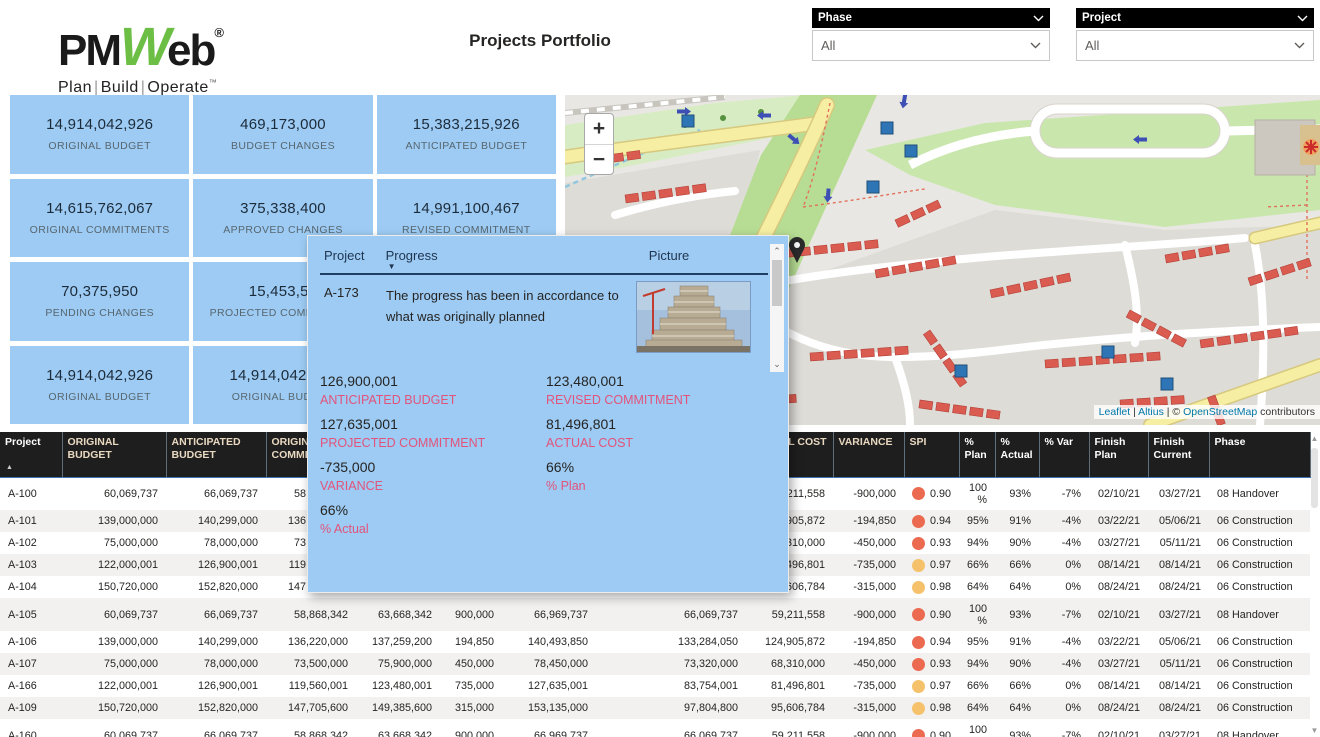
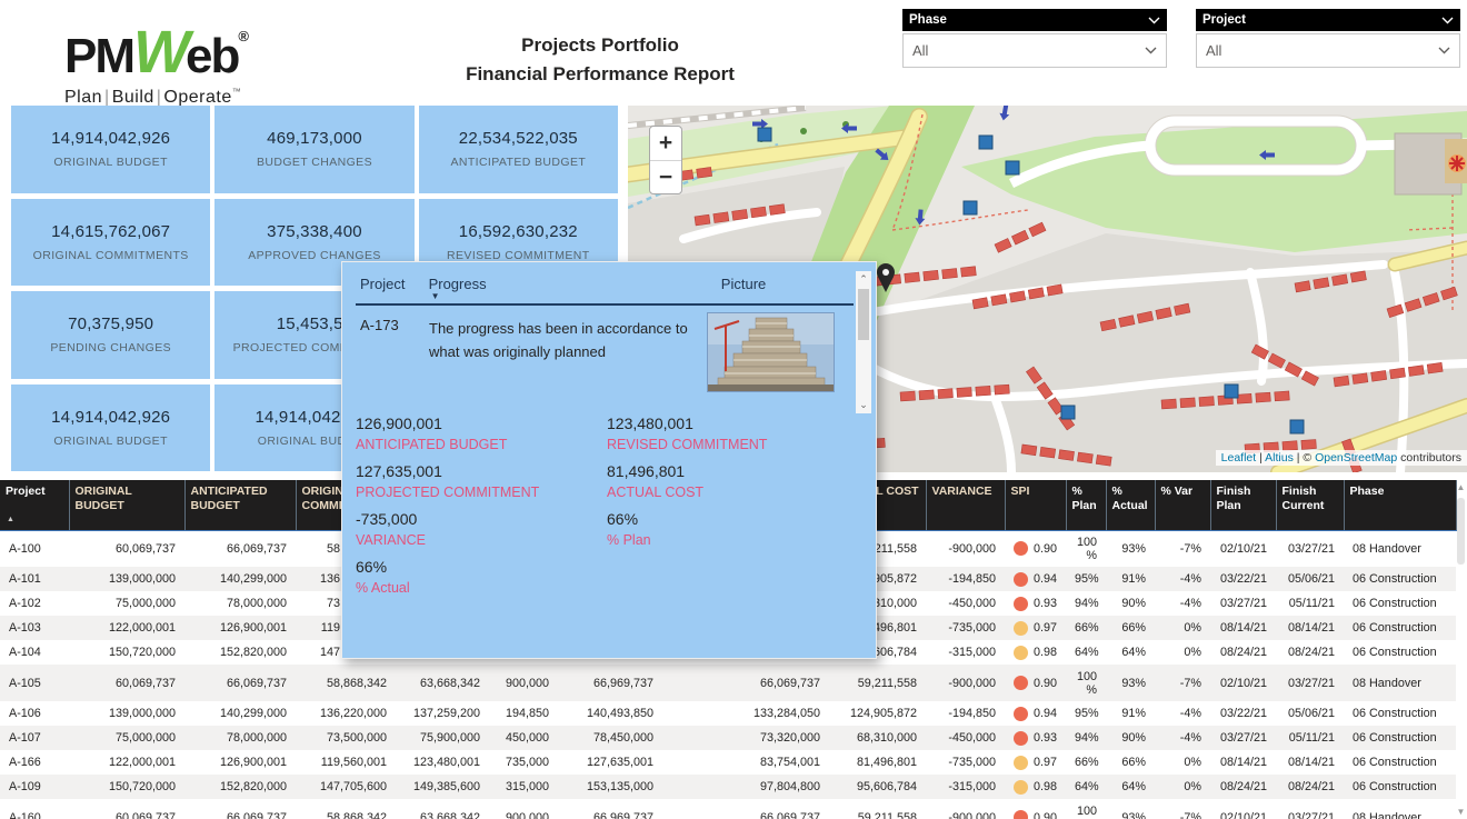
  PMWeb®
  Plan|Build|Operate™
  Projects Portfolio
+ Financial Performance Report
  Phase
  All
  Project
  All
  14,914,042,926
  ORIGINAL BUDGET
  469,173,000
  BUDGET CHANGES
- 15,383,215,926
+ 22,534,522,035
  ANTICIPATED BUDGET
  14,615,762,067
  ORIGINAL COMMITMENTS
  375,338,400
  APPROVED CHANGES
- 14,991,100,467
+ 16,592,630,232
  REVISED COMMITMENT
  70,375,950
  PENDING CHANGES
  15,453,5
  14,914,042,926
  ORIGINAL BUDGET
  14,914,042
  ORIGINAL BU
  +
  −
  Leaflet | Altius | © OpenStreetMap contributors
  Project	ORIGINAL BUDGET	ANTICIPATED BUDGET	ORIGIN COMM					L COST	VARIANCE	SPI	% Plan	% Actual	% Var	Finish Plan	Finish Current	Phase
  A-105	60,069,737	66,069,737	58,868,342	63,668,342	900,000	66,969,737	66,069,737	59,211,558	-900,000	0.90	100 %	93%	-7%	02/10/21	03/27/21	08 Handover
  A-106	139,000,000	140,299,000	136,220,000	137,259,200	194,850	140,493,850	133,284,050	124,905,872	-194,850	0.94	95%	91%	-4%	03/22/21	05/06/21	06 Construction
  A-107	75,000,000	78,000,000	73,500,000	75,900,000	450,000	78,450,000	73,320,000	68,310,000	-450,000	0.93	94%	90%	-4%	03/27/21	05/11/21	06 Construction
  A-166	122,000,001	126,900,001	119,560,001	123,480,001	735,000	127,635,001	83,754,001	81,496,801	-735,000	0.97	66%	66%	0%	08/14/21	08/14/21	06 Construction
  A-109	150,720,000	152,820,000	147,705,600	149,385,600	315,000	153,135,000	97,804,800	95,606,784	-315,000	0.98	64%	64%	0%	08/24/21	08/24/21	06 Construction
  A-160	60,069,737	66,069,737	58,868,342	63,668,342	900,000	66,969,737	66,069,737	59,211,558	-900,000	0.90	100	93%	-7%	02/10/21	03/27/21	08 Handover
  ▲
  ▼
  Project
  Progress
  ▼
  Picture
  A-173
  The progress has been in accordance to what was originally planned
  ⌃
  ⌄
  126,900,001
  ANTICIPATED BUDGET
  123,480,001
  REVISED COMMITMENT
  127,635,001
  PROJECTED COMMITMENT
  81,496,801
  ACTUAL COST
  -735,000
  VARIANCE
  66%
  % Plan
  66%
  % Actual
